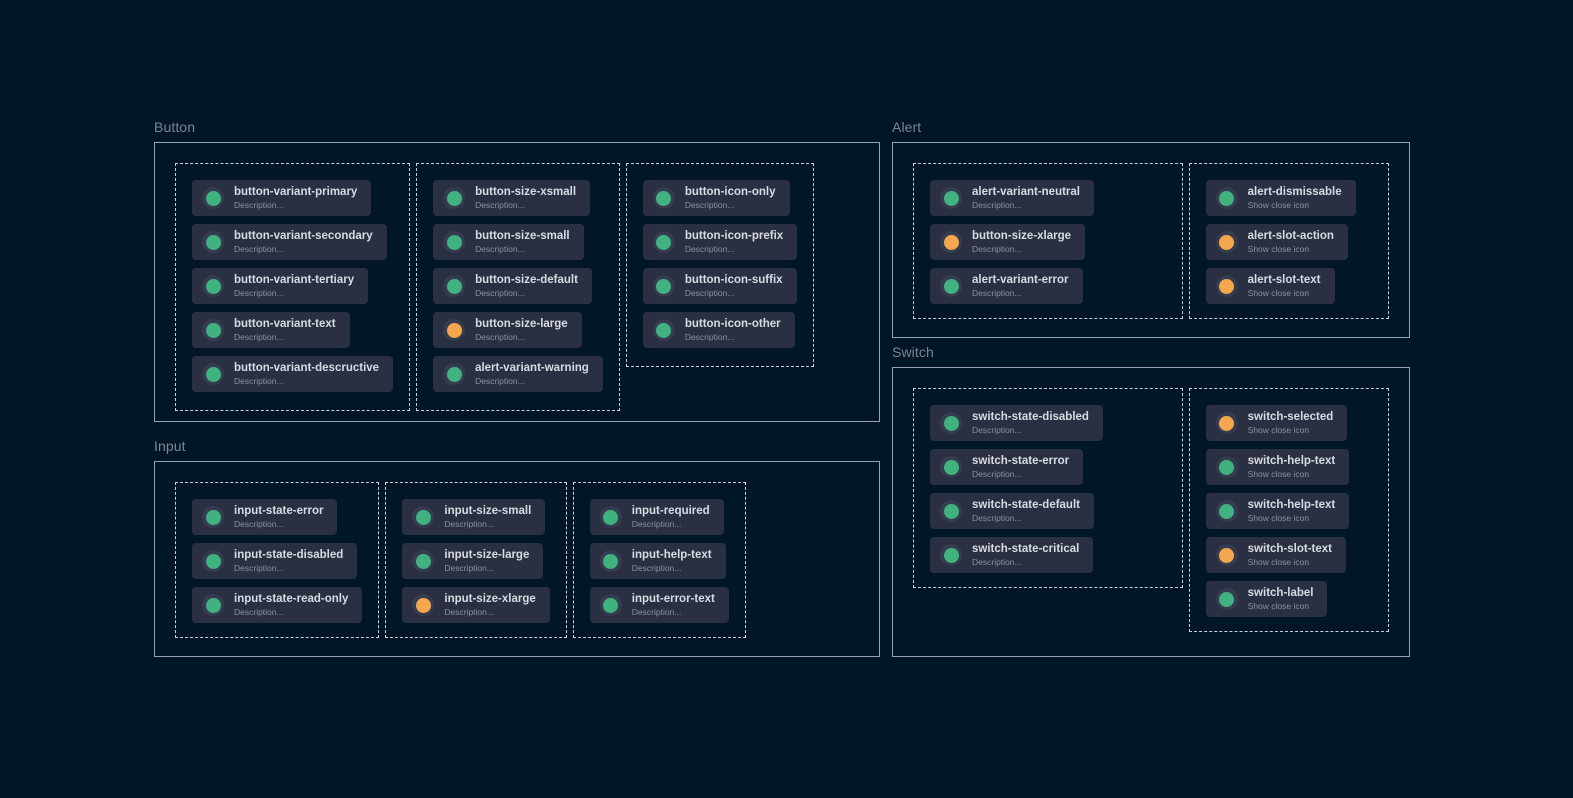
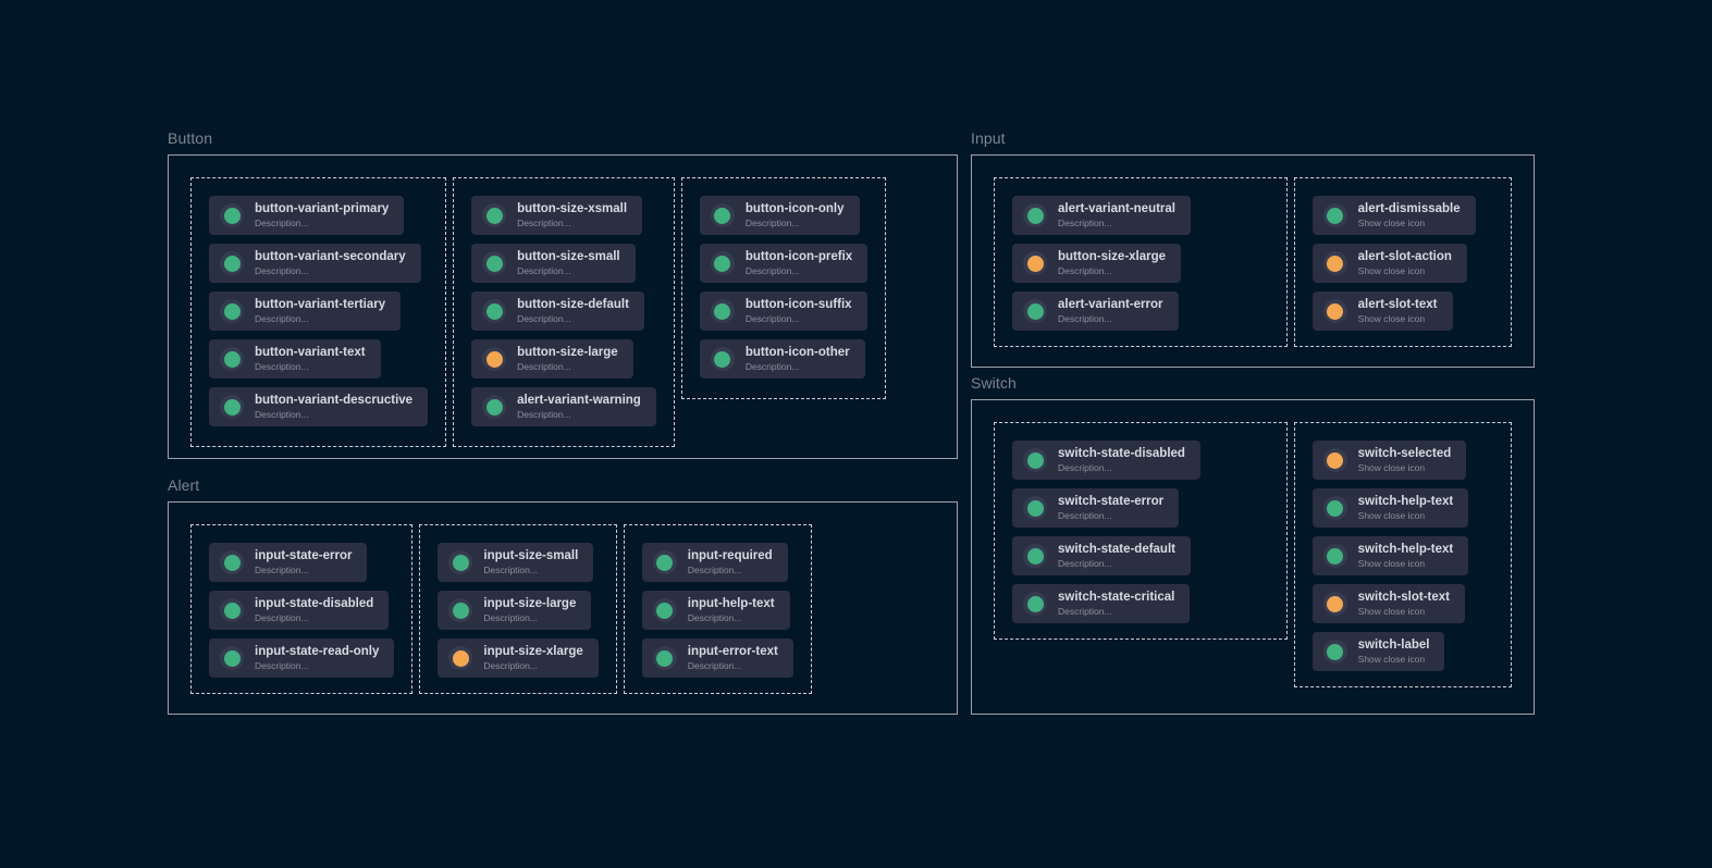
  Button
  button-variant-primary
  Description...
  button-variant-secondary
  Description...
  button-variant-tertiary
  Description...
  button-variant-text
  Description...
  button-variant-descructive
  Description...
  button-size-xsmall
  Description...
  button-size-small
  Description...
  button-size-default
  Description...
  button-size-large
  Description...
  alert-variant-warning
  Description...
  button-icon-only
  Description...
  button-icon-prefix
  Description...
  button-icon-suffix
  Description...
  button-icon-other
  Description...
- Input
+ Alert
  input-state-error
  Description...
  input-state-disabled
  Description...
  input-state-read-only
  Description...
  input-size-small
  Description...
  input-size-large
  Description...
  input-size-xlarge
  Description...
  input-required
  Description...
  input-help-text
  Description...
  input-error-text
  Description...
- Alert
+ Input
  alert-variant-neutral
  Description...
  button-size-xlarge
  Description...
  alert-variant-error
  Description...
  alert-dismissable
  Show close icon
  alert-slot-action
  Show close icon
  alert-slot-text
  Show close icon
  Switch
  switch-state-disabled
  Description...
  switch-state-error
  Description...
  switch-state-default
  Description...
  switch-state-critical
  Description...
  switch-selected
  Show close icon
  switch-help-text
  Show close icon
  switch-help-text
  Show close icon
  switch-slot-text
  Show close icon
  switch-label
  Show close icon
